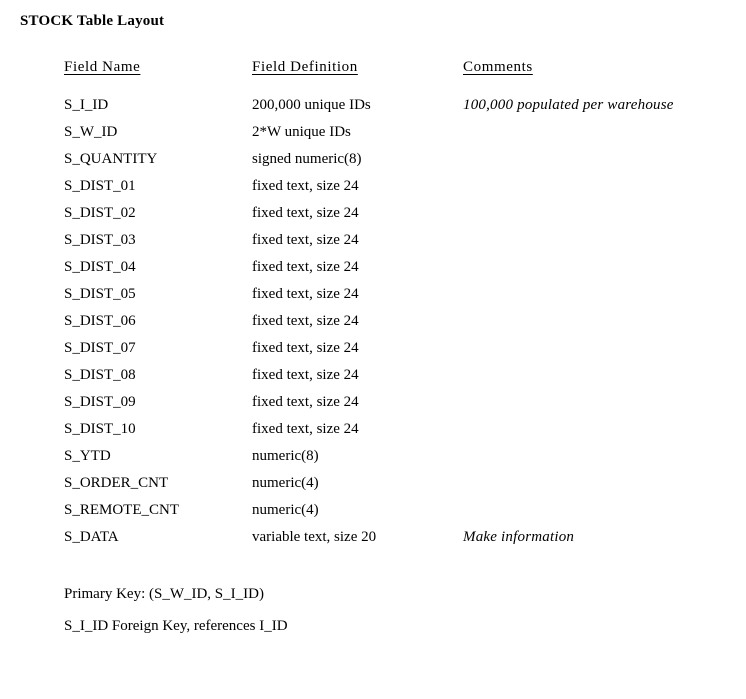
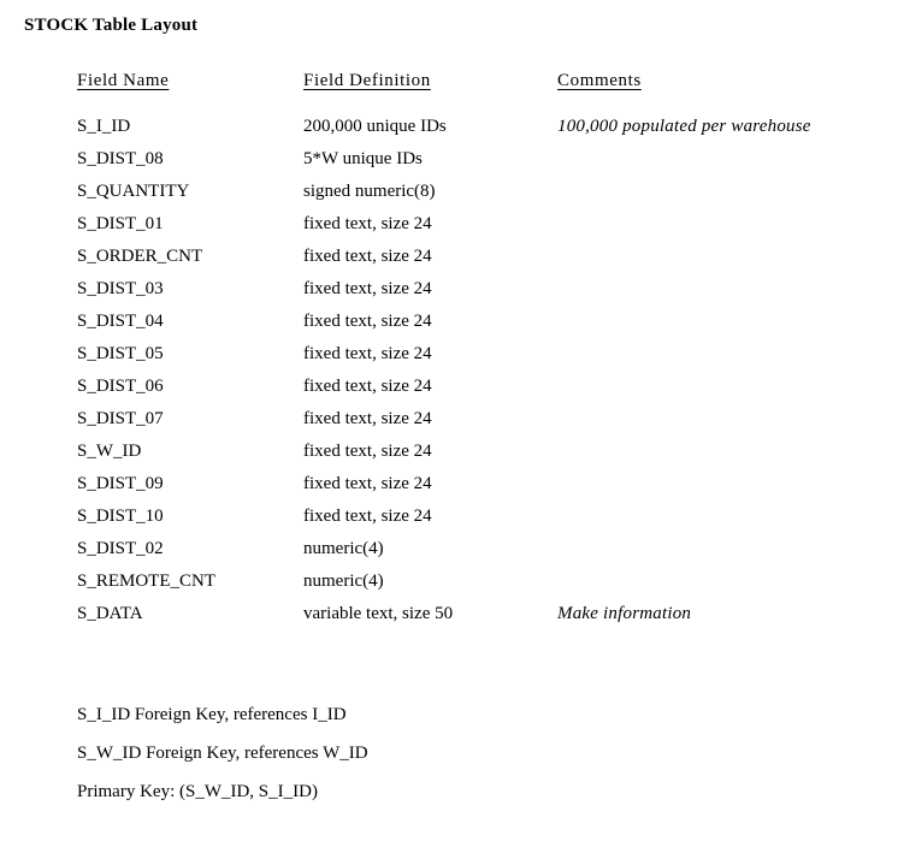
  STOCK Table Layout
  Field Name
  Field Definition
  Comments
  S_I_ID
  200,000 unique IDs
  100,000 populated per warehouse
- S_W_ID
+ S_DIST_08
- 2*W unique IDs
+ 5*W unique IDs
  S_QUANTITY
  signed numeric(8)
  S_DIST_01
  fixed text, size 24
- S_DIST_02
+ S_ORDER_CNT
  fixed text, size 24
  S_DIST_03
  fixed text, size 24
  S_DIST_04
  fixed text, size 24
  S_DIST_05
  fixed text, size 24
  S_DIST_06
  fixed text, size 24
  S_DIST_07
  fixed text, size 24
- S_DIST_08
+ S_W_ID
  fixed text, size 24
  S_DIST_09
  fixed text, size 24
  S_DIST_10
  fixed text, size 24
- S_YTD
- numeric(8)
- S_ORDER_CNT
+ S_DIST_02
  numeric(4)
  S_REMOTE_CNT
  numeric(4)
  S_DATA
- variable text, size 20
+ variable text, size 50
  Make information
- Primary Key: (S_W_ID, S_I_ID)
+ S_I_ID Foreign Key, references I_ID
+ S_W_ID Foreign Key, references W_ID
- S_I_ID Foreign Key, references I_ID
+ Primary Key: (S_W_ID, S_I_ID)
